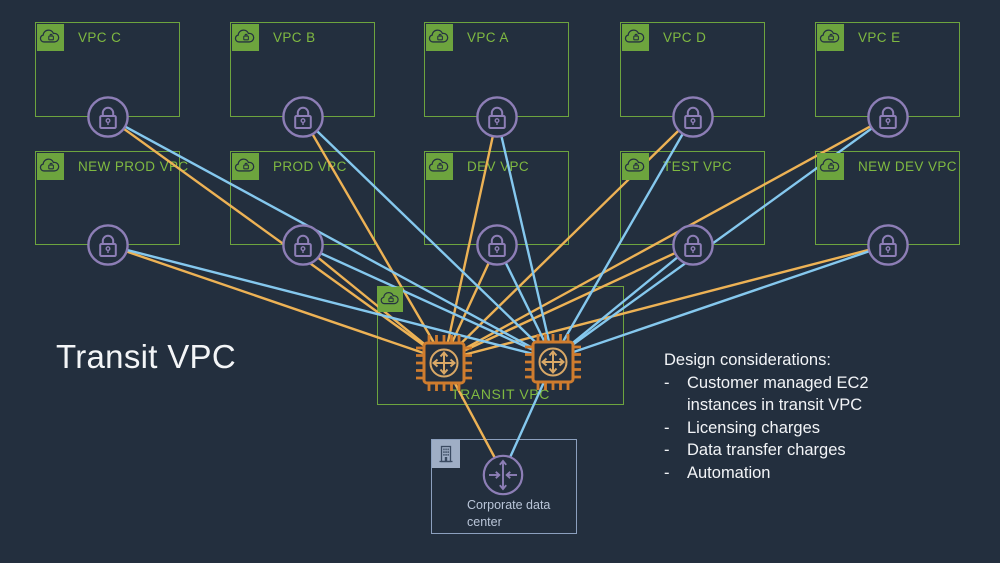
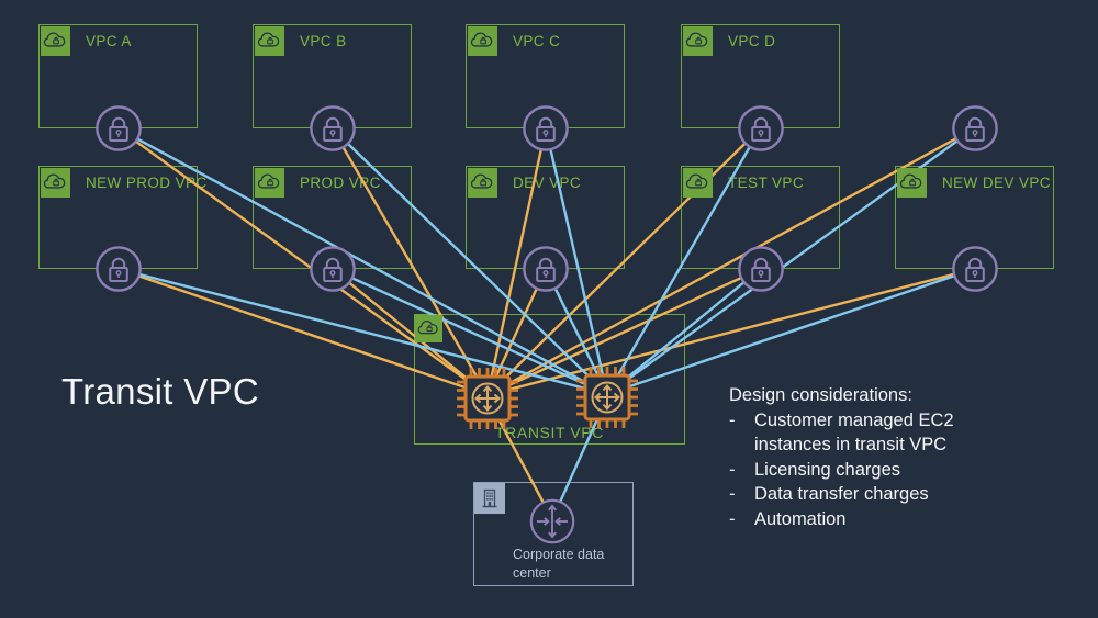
- VPC C
+ VPC A
  VPC B
- VPC A
+ VPC C
  VPC D
- VPC E
  NEW PROD VPC
  PROD VC
  DEV VPC
  TEST VPC
  NEW DEV VPC
  TRANSIT VPC
  Corporate data center
  Transit VPC
  Design considerations:
  -
  Customer managed EC2 instances in transit VPC
  -
  Licensing charges
  -
  Data transfer charges
  -
  Automation
